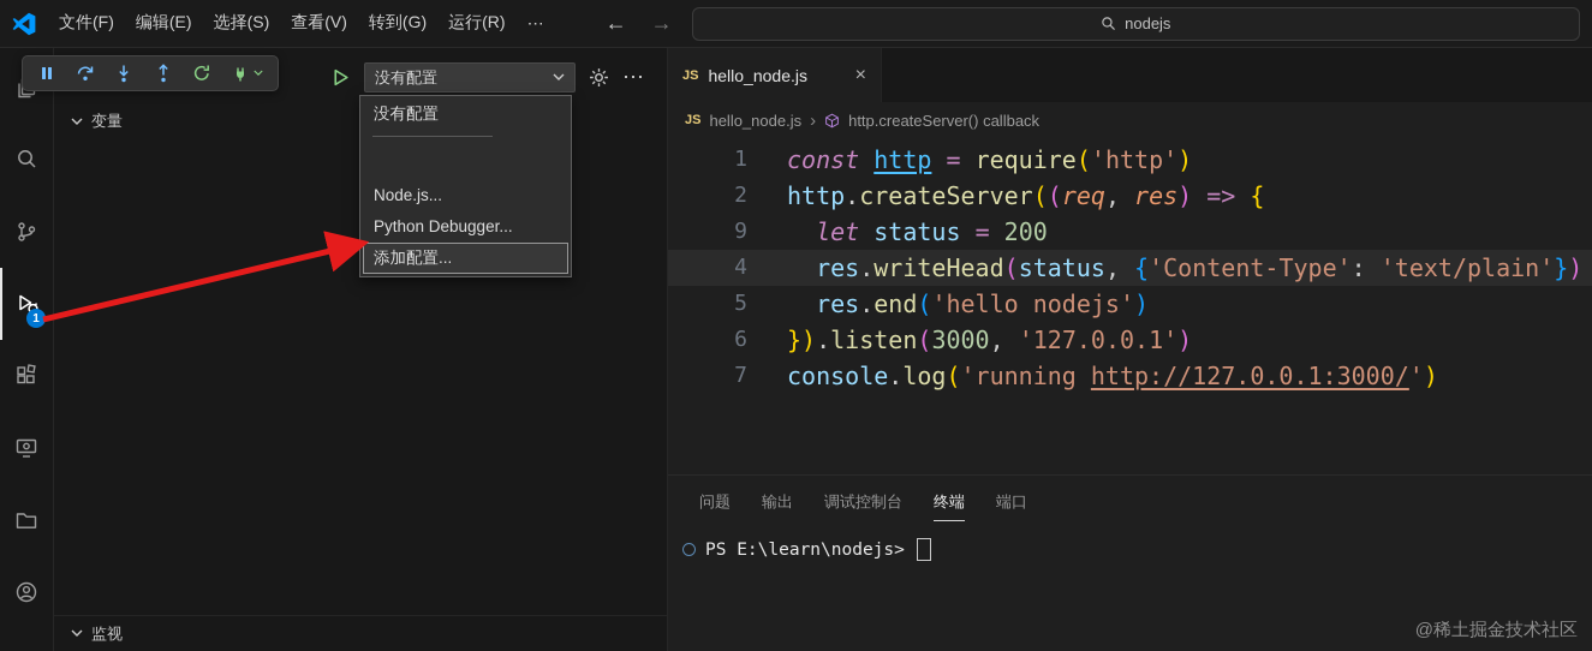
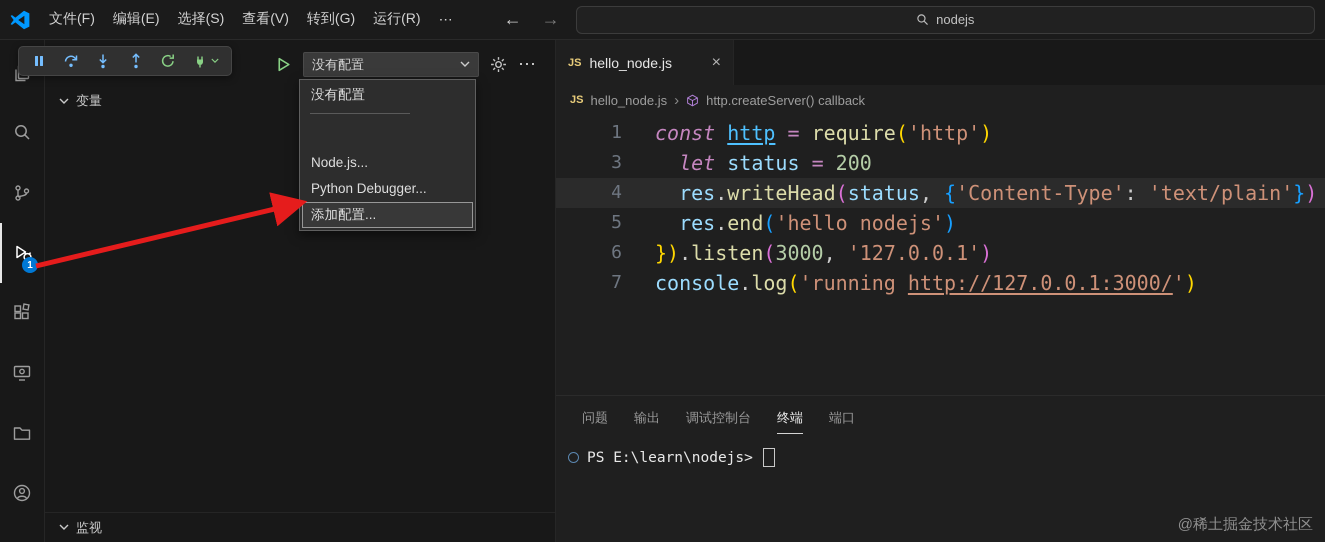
  文件(F)
  编辑(E)
  选择(S)
  查看(V)
  转到(G)
  运行(R)
  ⋯
  ←
  →
  nodejs
  1
  没有配置
  ⋯
  变量
  监视
  JS
  hello_node.js
  ×
  JS
  hello_node.js
  ›
  http.createServer() callback
  1
  const http = require('http')
- 2
- http.createServer((req, res) => {
- 9
+ 3
  let status = 200
  4
  res.writeHead(status, {'Content-Type': 'text/plain'})
  5
  res.end('hello nodejs')
  6
  }).listen(3000, '127.0.0.1')
  7
  console.log('running http://127.0.0.1:3000/')
  问题
  输出
  调试控制台
  终端
  端口
  PS E:\learn\nodejs>
  没有配置
  Node.js...
  Python Debugger...
  添加配置...
  @稀土掘金技术社区
